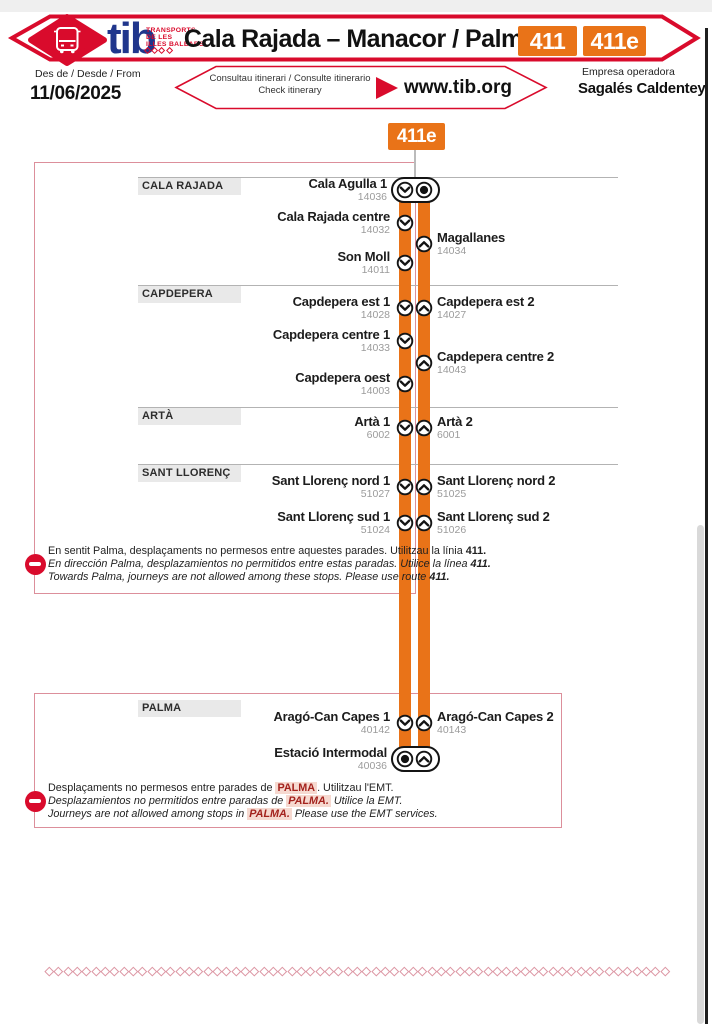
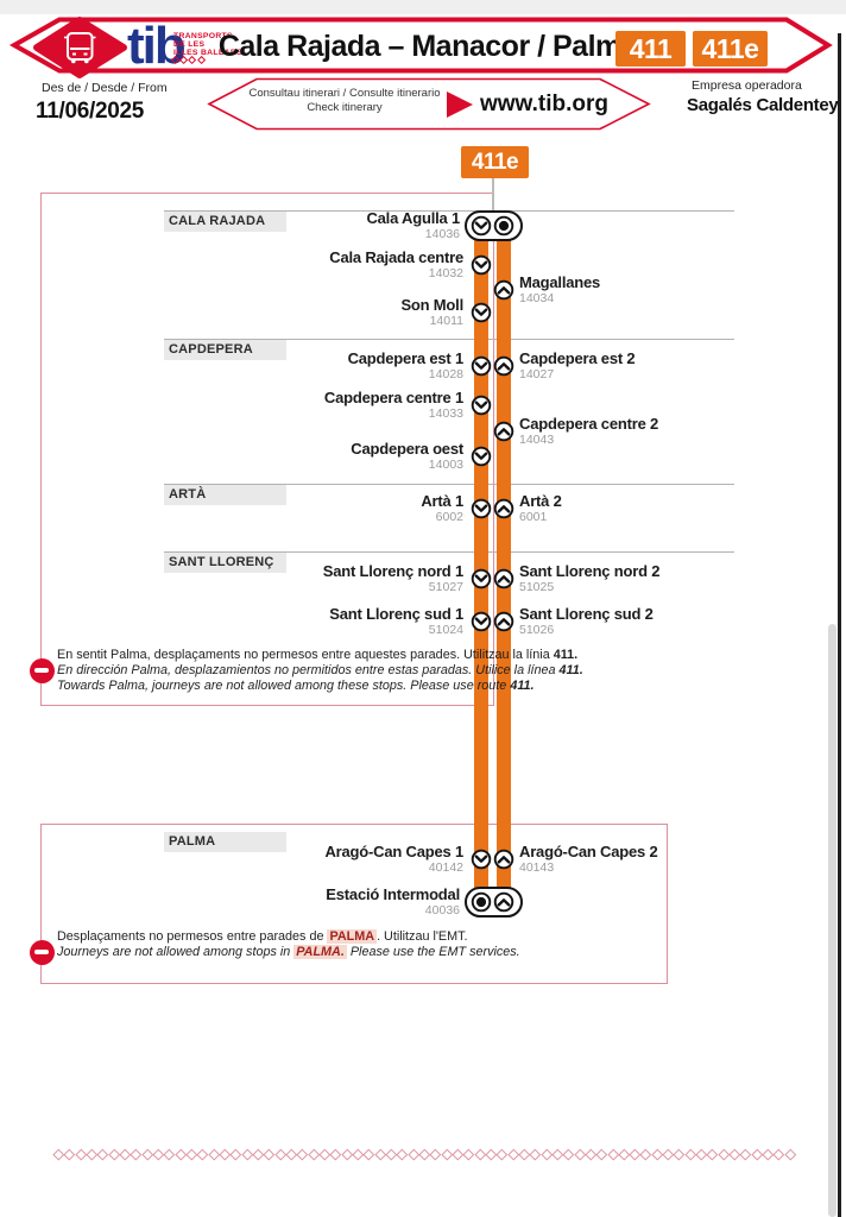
  tib
  Cala Rajada – Manacor / Palm
  411
  411e
  Des de / Desde / From
  11/06/2025
  Consultau itinerari / Consulte itinerario
  Check itinerary
  www.tib.org
  Empresa operadora
  Sagalés Caldentey
  411e
  CALA RAJADA
  CAPDEPERA
  ARTÀ
  SANT LLORENÇ
  PALMA
  Cala Agulla 1
  14036
  Cala Rajada centre
  14032
  Magallanes
  14034
  Son Moll
  14011
  Capdepera est 1
  14028
  Capdepera est 2
  14027
  Capdepera centre 1
  14033
  Capdepera centre 2
  14043
  Capdepera oest
  14003
  Artà 1
  6002
  Artà 2
  6001
  Sant Llorenç nord 1
  51027
  Sant Llorenç nord 2
  51025
  Sant Llorenç sud 1
  51024
  Sant Llorenç sud 2
  51026
  Aragó-Can Capes 1
  40142
  Aragó-Can Capes 2
  40143
  Estació Intermodal
  40036
  En sentit Palma, desplaçaments no permesos entre aquestes parades. Utilitzau la línia 411.
  En dirección Palma, desplazamientos no permitidos entre estas paradas. Utilice la línea 411.
  Towards Palma, journeys are not allowed among these stops. Please use route 411.
  Desplaçaments no permesos entre parades de PALMA . Utilitzau l'EMT.
- Desplazamientos no permitidos entre paradas de PALMA. Utilice la EMT.
  Journeys are not allowed among stops in PALMA. Please use the EMT services.
